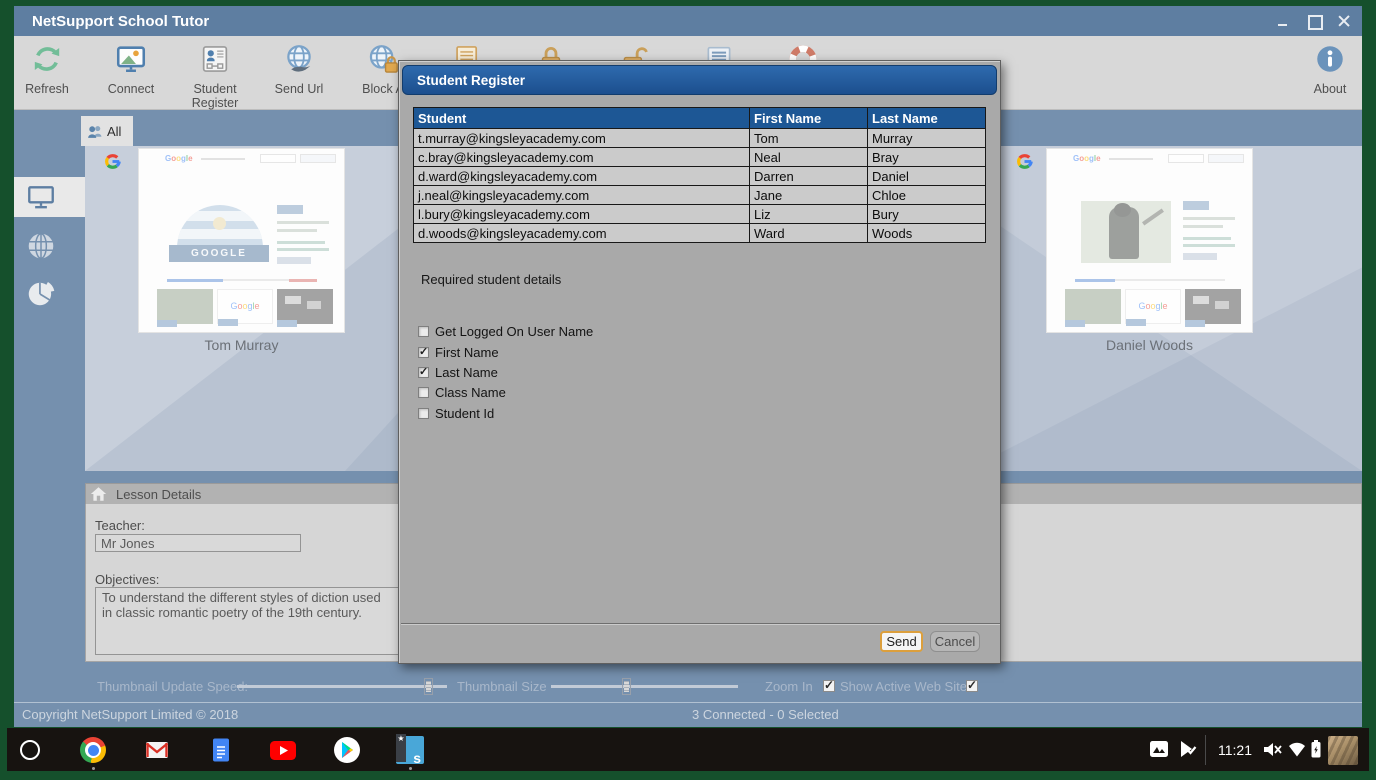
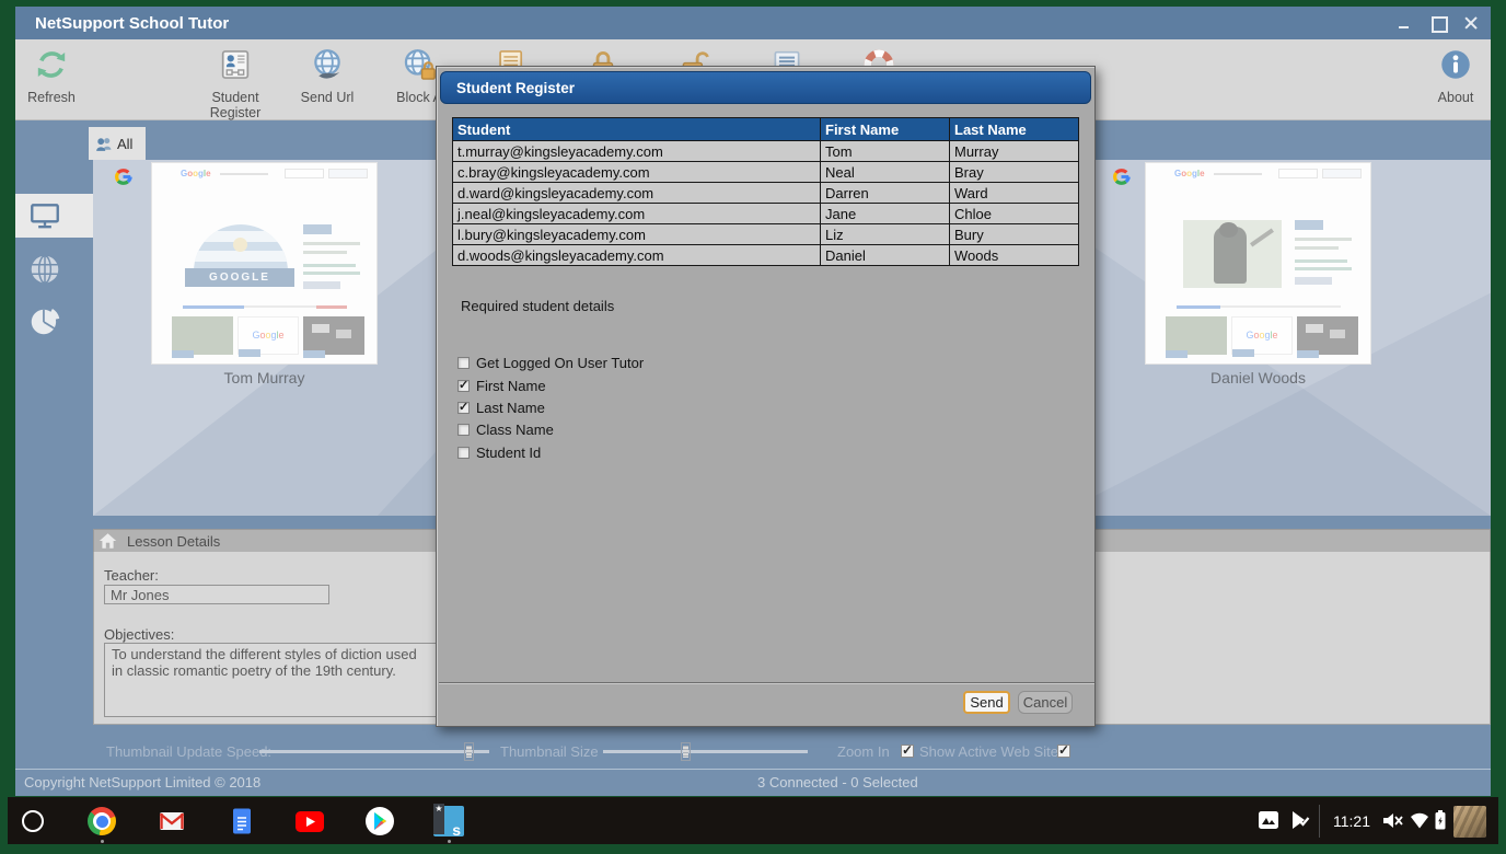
  NetSupport School Tutor
  Refresh
- Connect
  Student Register
  Send Url
  Block
  About
  All
  Google
  GOOGLE
  Google
  Tom Murray
  Google
  Google
  Daniel Woods
  Lesson Details
  Teacher:
  Mr Jones
  Objectives:
  To understand the different styles of diction used in classic romantic poetry of the 19th century.
  Thumbnail Update Spee
  Thumbnail Size
  Zoom In
  Show Active Web Site
  Copyright NetSupport Limited © 2018
  3 Connected - 0 Selected
  Student Register
  Student	First Name	Last Name
  t.murray@kingsleyacademy.com	Tom	Murray
  c.bray@kingsleyacademy.com	Neal	Bray
- d.ward@kingsleyacademy.com	Darren	Daniel
+ d.ward@kingsleyacademy.com	Darren	Ward
  j.neal@kingsleyacademy.com	Jane	Chloe
  l.bury@kingsleyacademy.com	Liz	Bury
- d.woods@kingsleyacademy.com	Ward	Woods
+ d.woods@kingsleyacademy.com	Daniel	Woods
  Required student details
- Get Logged On User Name
+ Get Logged On User Tutor
  First Name
  Last Name
  Class Name
  Student Id
  Send
  Cancel
  11:21
